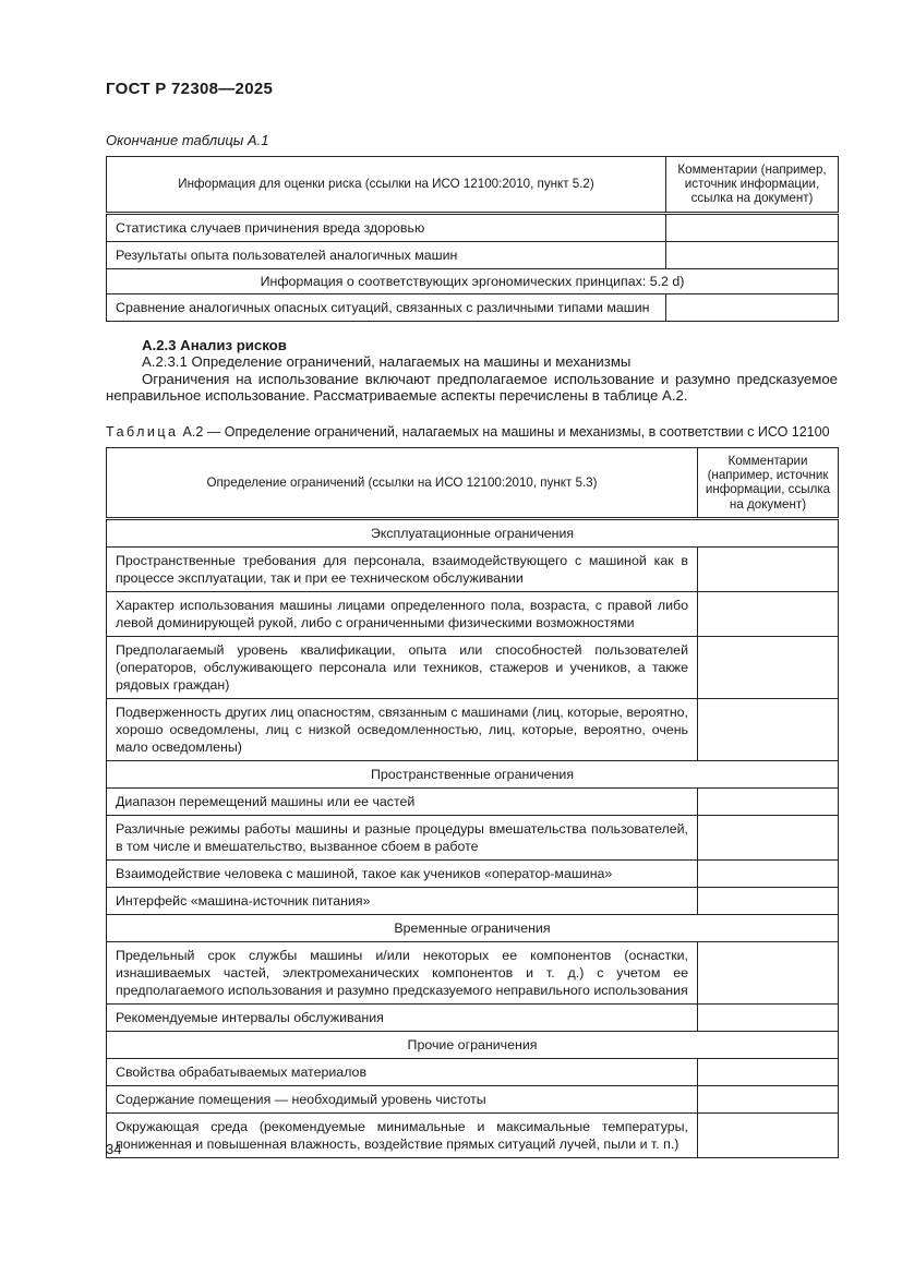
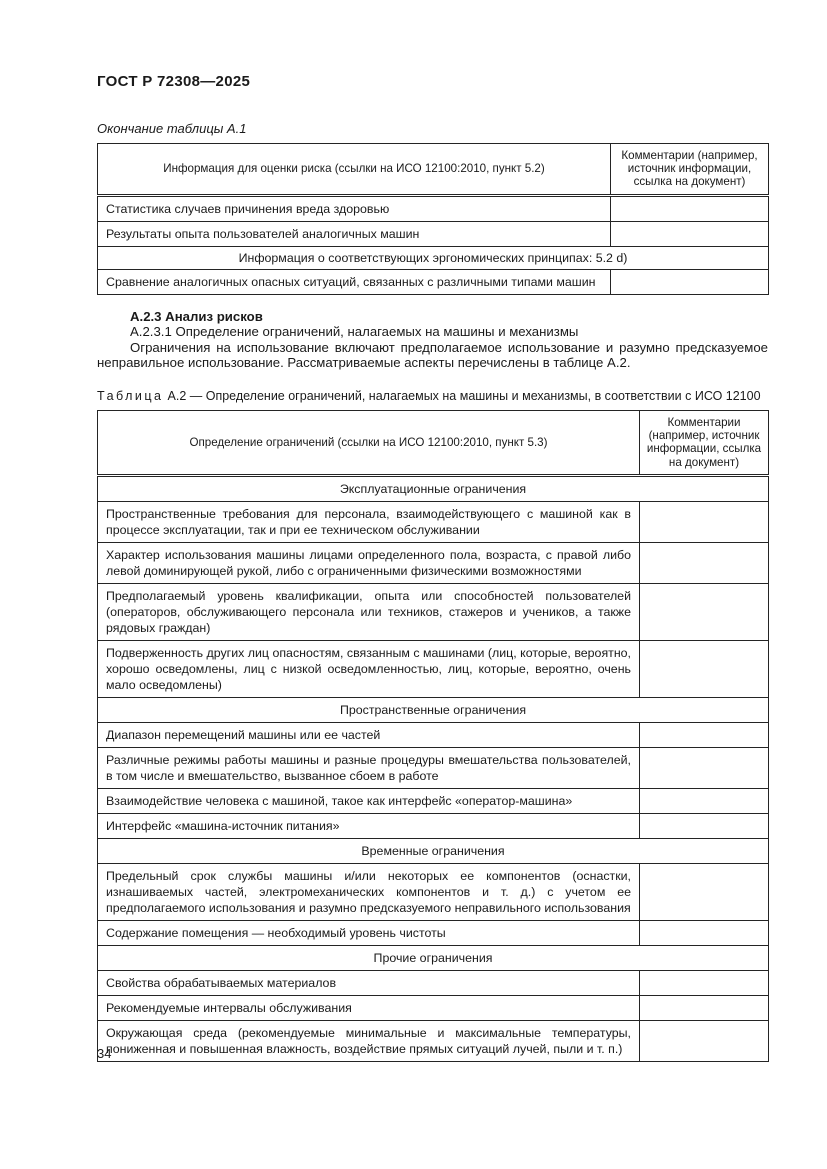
  ГОСТ Р 72308—2025
  Окончание таблицы А.1
  Информация для оценки риска (ссылки на ИСО 12100:2010, пункт 5.2)	Комментарии (например, источник информации, ссылка на документ)
  Статистика случаев причинения вреда здоровью
  Результаты опыта пользователей аналогичных машин
  Информация о соответствующих эргономических принципах: 5.2 d)
  Сравнение аналогичных опасных ситуаций, связанных с различными типами машин
  А.2.3 Анализ рисков
  А.2.3.1 Определение ограничений, налагаемых на машины и механизмы
  Ограничения на использование включают предполагаемое использование и разумно предсказуемое неправильное использование. Рассматриваемые аспекты перечислены в таблице А.2.
  Таблица А.2 — Определение ограничений, налагаемых на машины и механизмы, в соответствии с ИСО 12100
  Определение ограничений (ссылки на ИСО 12100:2010, пункт 5.3)	Комментарии (например, источник информации, ссылка на документ)
  Эксплуатационные ограничения
  Пространственные требования для персонала, взаимодействующего с машиной как в процессе эксплуатации, так и при ее техническом обслуживании
  Характер использования машины лицами определенного пола, возраста, с правой либо левой доминирующей рукой, либо с ограниченными физическими возможностями
  Предполагаемый уровень квалификации, опыта или способностей пользователей (операторов, обслуживающего персонала или техников, стажеров и учеников, а также рядовых граждан)
  Подверженность других лиц опасностям, связанным с машинами (лиц, которые, вероятно, хорошо осведомлены, лиц с низкой осведомленностью, лиц, которые, вероятно, очень мало осведомлены)
  Пространственные ограничения
  Диапазон перемещений машины или ее частей
  Различные режимы работы машины и разные процедуры вмешательства пользователей, в том числе и вмешательство, вызванное сбоем в работе
- Взаимодействие человека с машиной, такое как учеников «оператор-машина»
+ Взаимодействие человека с машиной, такое как интерфейс «оператор-машина»
  Интерфейс «машина-источник питания»
  Временные ограничения
  Предельный срок службы машины и/или некоторых ее компонентов (оснастки, изнашиваемых частей, электромеханических компонентов и т. д.) с учетом ее предполагаемого использования и разумно предсказуемого неправильного использования
- Рекомендуемые интервалы обслуживания
+ Содержание помещения — необходимый уровень чистоты
  Прочие ограничения
  Свойства обрабатываемых материалов
- Содержание помещения — необходимый уровень чистоты
+ Рекомендуемые интервалы обслуживания
  Окружающая среда (рекомендуемые минимальные и максимальные температуры, пониженная и повышенная влажность, воздействие прямых ситуаций лучей, пыли и т. п.)
  34
